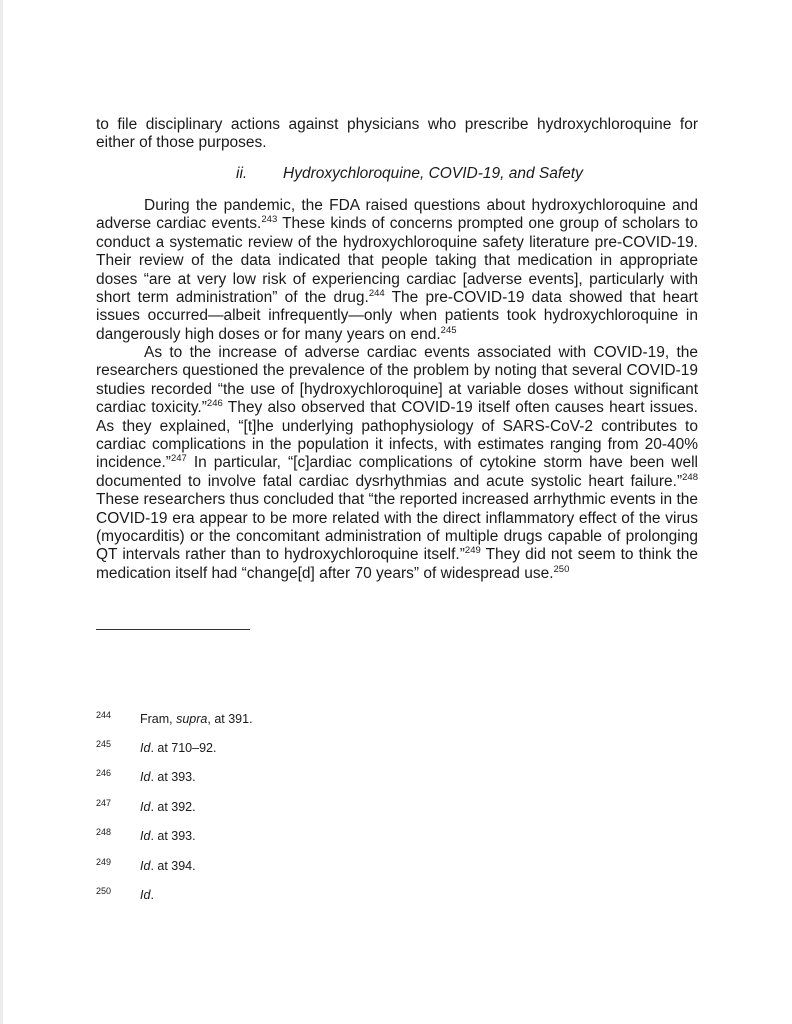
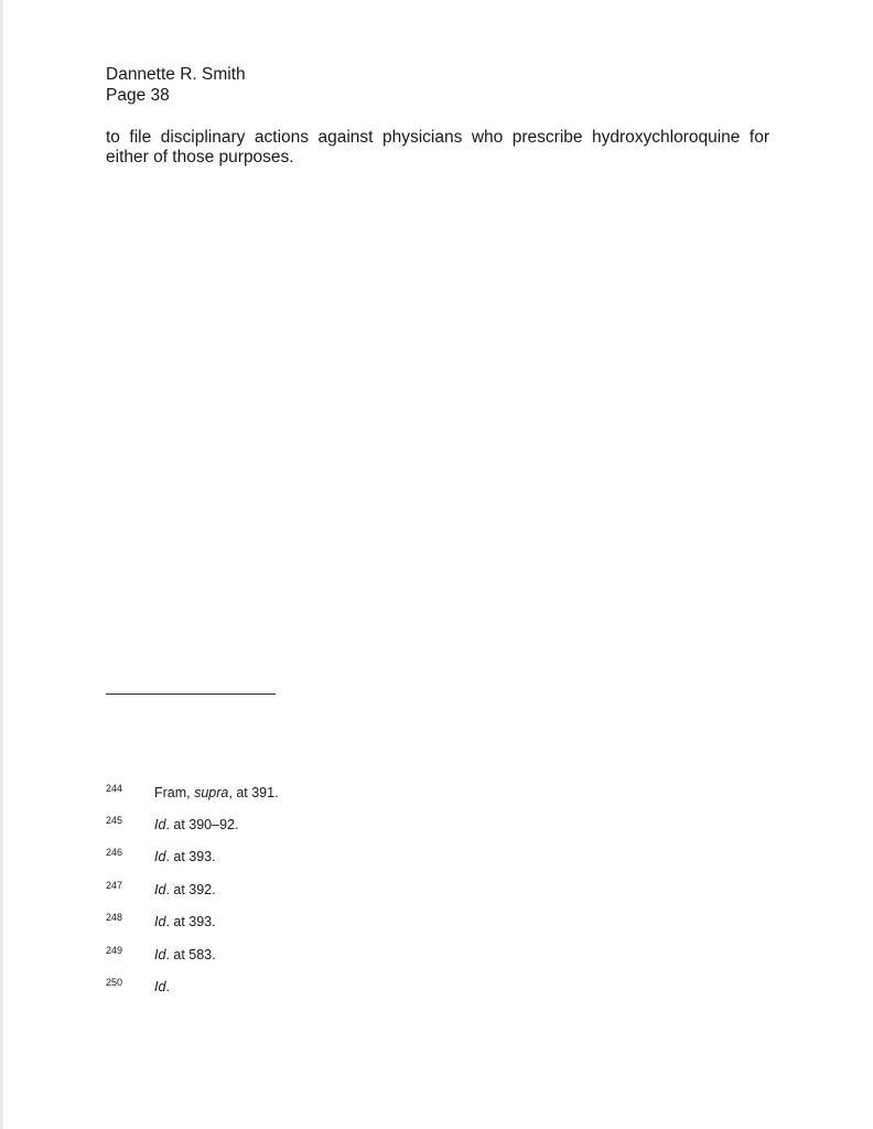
+ Dannette R. Smith
+ Page 38
  to file disciplinary actions against physicians who prescribe hydroxychloroquine for either of those purposes.
- ii. Hydroxychloroquine, COVID-19, and Safety
- During the pandemic, the FDA raised questions about hydroxychloroquine and adverse cardiac events.243 These kinds of concerns prompted one group of scholars to conduct a systematic review of the hydroxychloroquine safety literature pre-COVID-19. Their review of the data indicated that people taking that medication in appropriate doses “are at very low risk of experiencing cardiac [adverse events], particularly with short term administration” of the drug.244 The pre-COVID-19 data showed that heart issues occurred—albeit infrequently—only when patients took hydroxychloroquine in dangerously high doses or for many years on end.245
- As to the increase of adverse cardiac events associated with COVID-19, the researchers questioned the prevalence of the problem by noting that several COVID-19 studies recorded “the use of [hydroxychloroquine] at variable doses without significant cardiac toxicity.”246 They also observed that COVID-19 itself often causes heart issues. As they explained, “[t]he underlying pathophysiology of SARS-CoV-2 contributes to cardiac complications in the population it infects, with estimates ranging from 20-40% incidence.”247 In particular, “[c]ardiac complications of cytokine storm have been well documented to involve fatal cardiac dysrhythmias and acute systolic heart failure.”248 These researchers thus concluded that “the reported increased arrhythmic events in the COVID-19 era appear to be more related with the direct inflammatory effect of the virus (myocarditis) or the concomitant administration of multiple drugs capable of prolonging QT intervals rather than to hydroxychloroquine itself.”249 They did not seem to think the medication itself had “change[d] after 70 years” of widespread use.250
  244
  Fram, supra, at 391.
  245
- Id. at 710–92.
+ Id. at 390–92.
  246
  Id. at 393.
  247
  Id. at 392.
  248
  Id. at 393.
  249
- Id. at 394.
+ Id. at 583.
  250
  Id.
